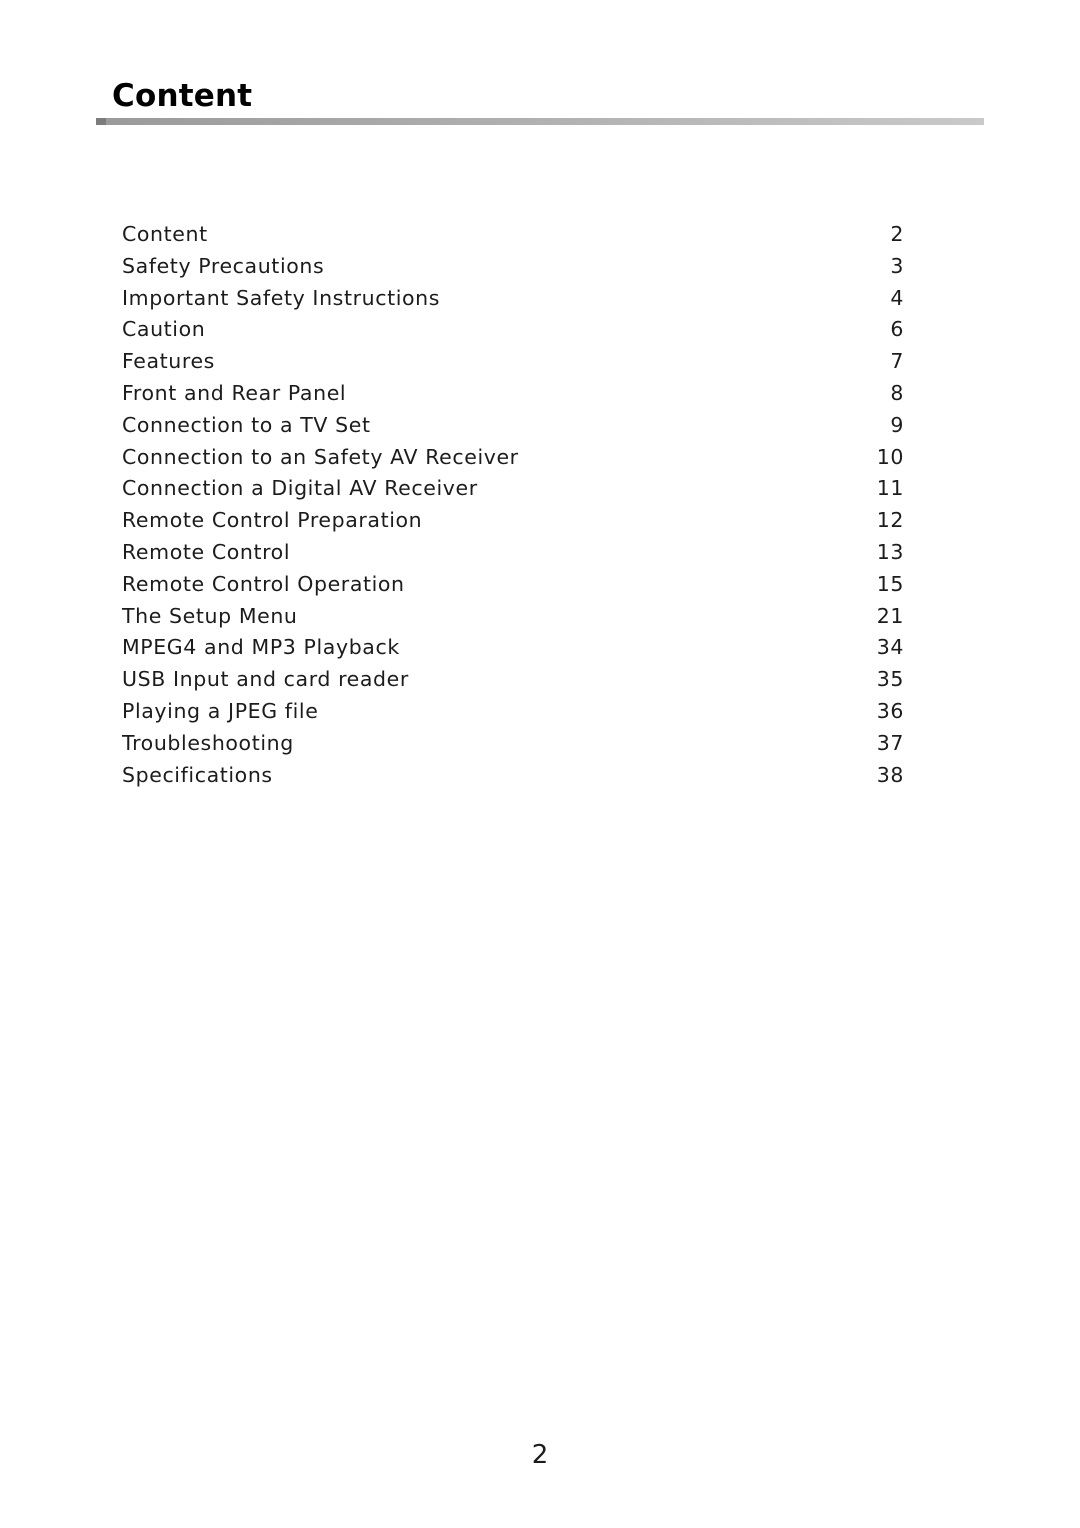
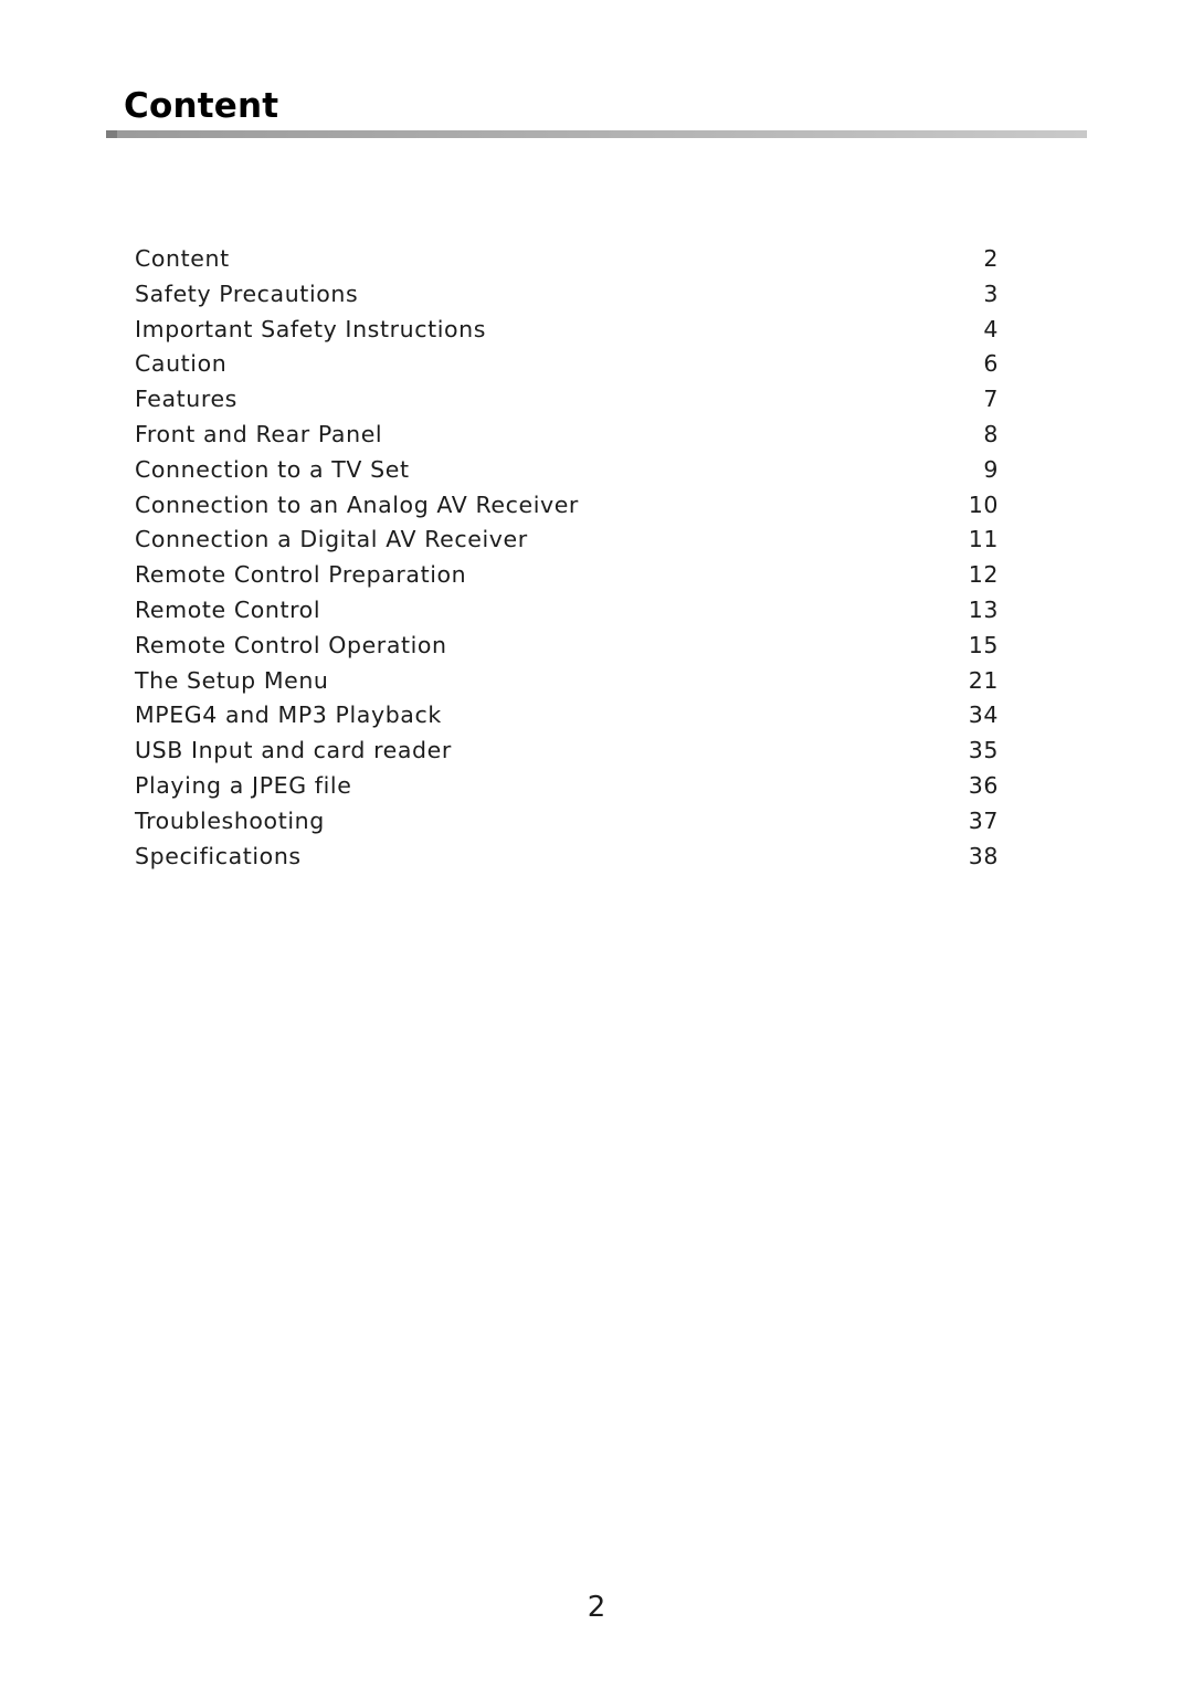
  Content
  Content
  2
  Safety Precautions
  3
  Important Safety Instructions
  4
  Caution
  6
  Features
  7
  Front and Rear Panel
  8
  Connection to a TV Set
  9
- Connection to an Safety AV Receiver
+ Connection to an Analog AV Receiver
  10
  Connection a Digital AV Receiver
  11
  Remote Control Preparation
  12
  Remote Control
  13
  Remote Control Operation
  15
  The Setup Menu
  21
  MPEG4 and MP3 Playback
  34
  USB Input and card reader
  35
  Playing a JPEG file
  36
  Troubleshooting
  37
  Specifications
  38
  2
